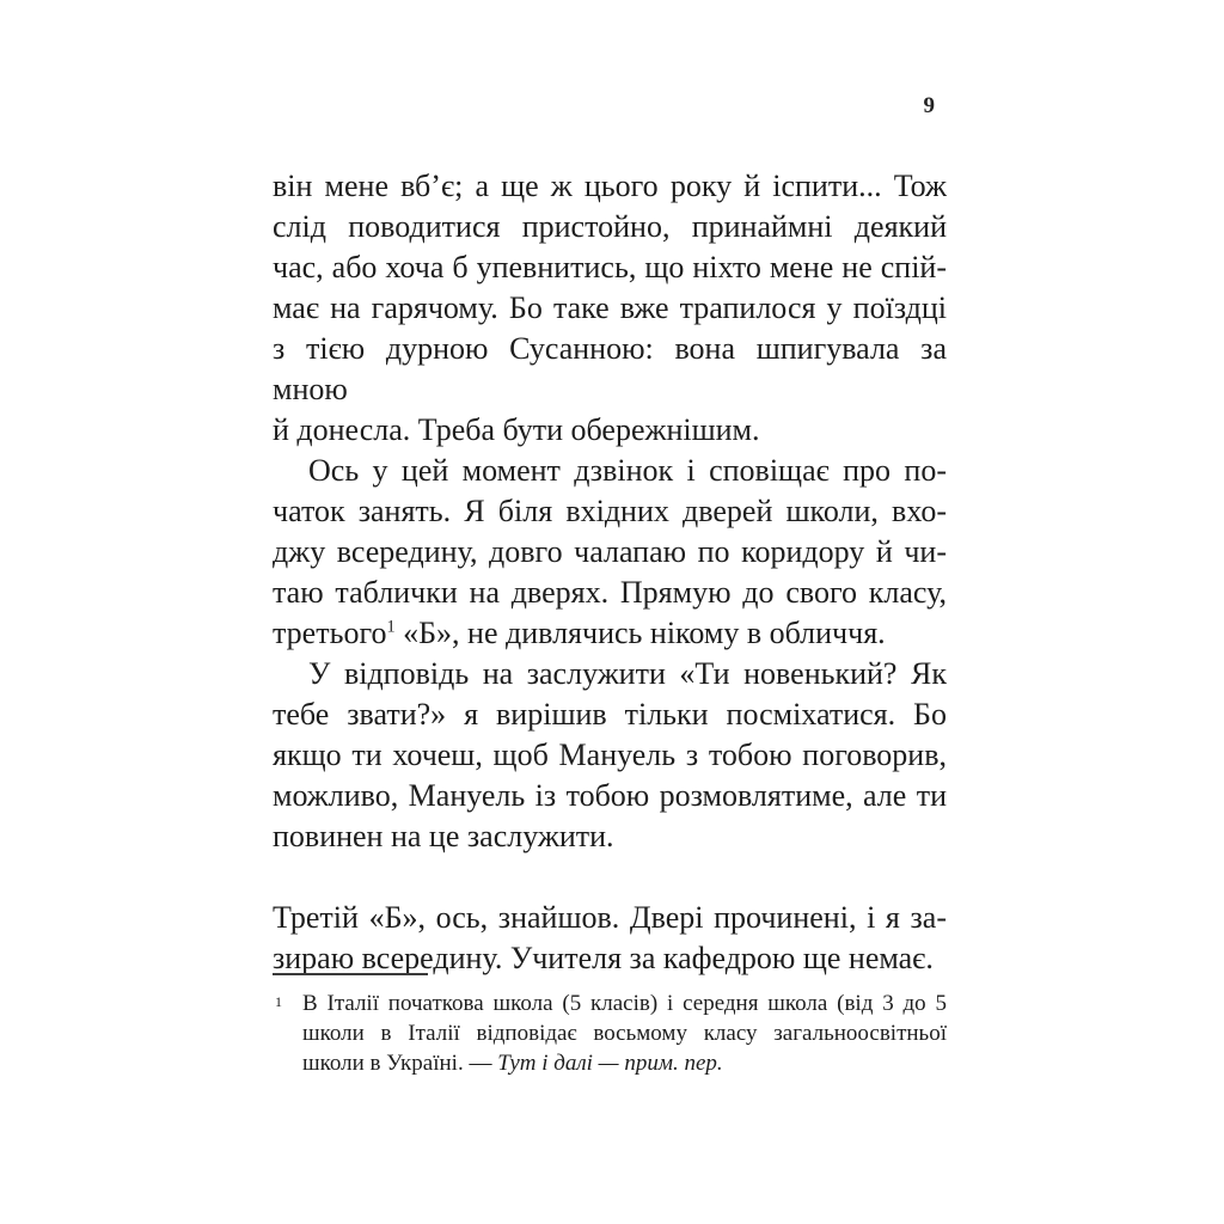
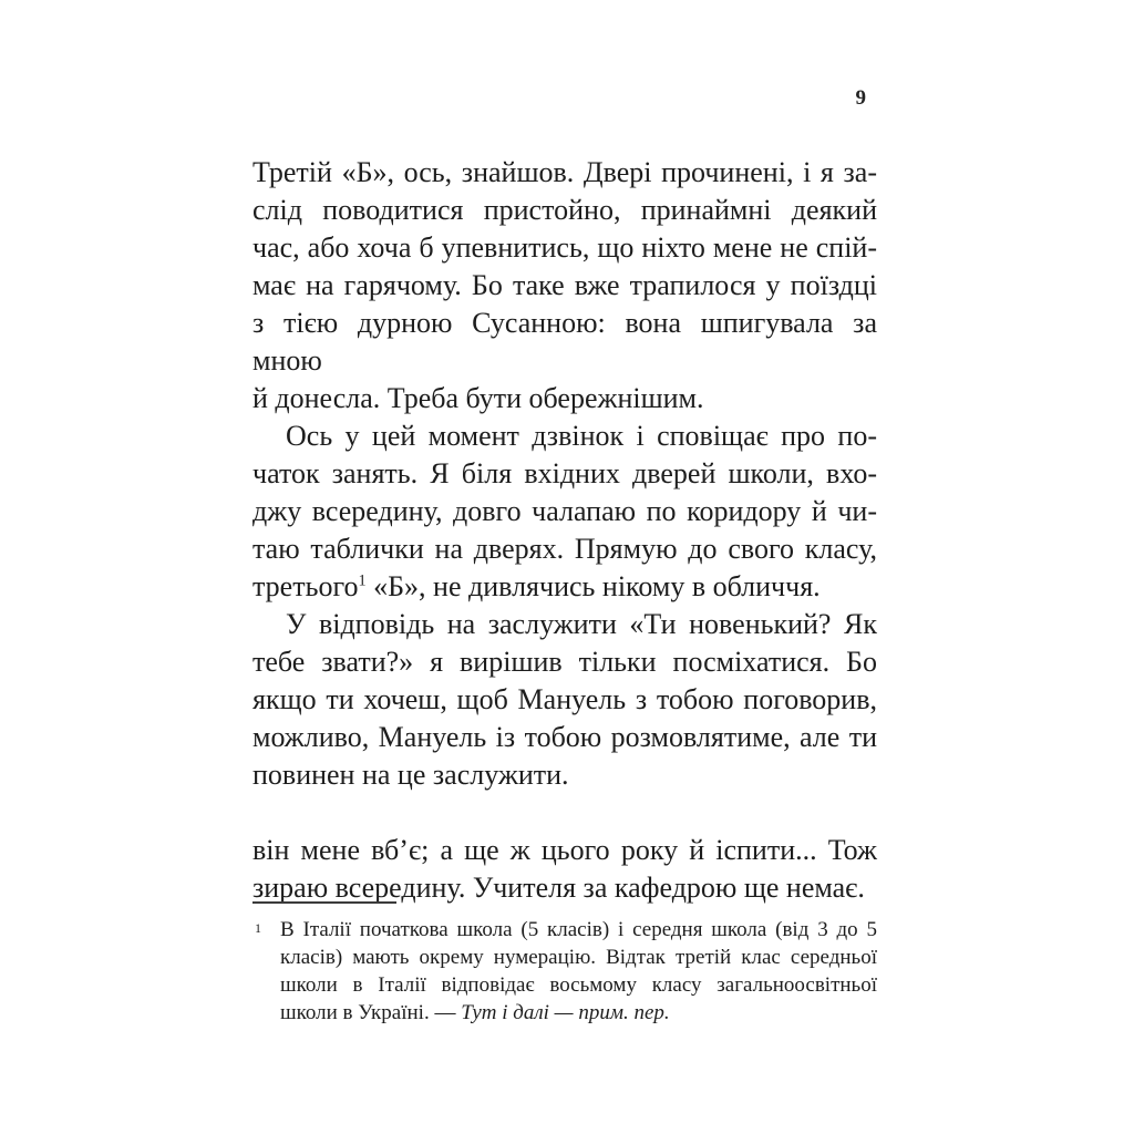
  9
- він мене вб’є; а ще ж цього року й іспити... Тож
+ Третій «Б», ось, знайшов. Двері прочинені, і я за-
  слід поводитися пристойно, принаймні деякий
  час, або хоча б упевнитись, що ніхто мене не спій-
  має на гарячому. Бо таке вже трапилося у поїздці
  з тією дурною Сусанною: вона шпигувала за мною
  й донесла. Треба бути обережнішим.
  Ось у цей момент дзвінок і сповіщає про по-
  чаток занять. Я біля вхідних дверей школи, вхо-
  джу всередину, довго чалапаю по коридору й чи-
  таю таблички на дверях. Прямую до свого класу,
  третього1 «Б», не дивлячись нікому в обличчя.
  У відповідь на заслужити «Ти новенький? Як
  тебе звати?» я вирішив тільки посміхатися. Бо
  якщо ти хочеш, щоб Мануель з тобою поговорив,
  можливо, Мануель із тобою розмовлятиме, але ти
  повинен на це заслужити.
- Третій «Б», ось, знайшов. Двері прочинені, і я за-
+ він мене вб’є; а ще ж цього року й іспити... Тож
  зираю всередину. Учителя за кафедрою ще немає.
  1
  В Італії початкова школа (5 класів) і середня школа (від 3 до 5
+ класів) мають окрему нумерацію. Відтак третій клас середньої
  школи в Італії відповідає восьмому класу загальноосвітньої
  школи в Україні. — Тут і далі — прим. пер.
